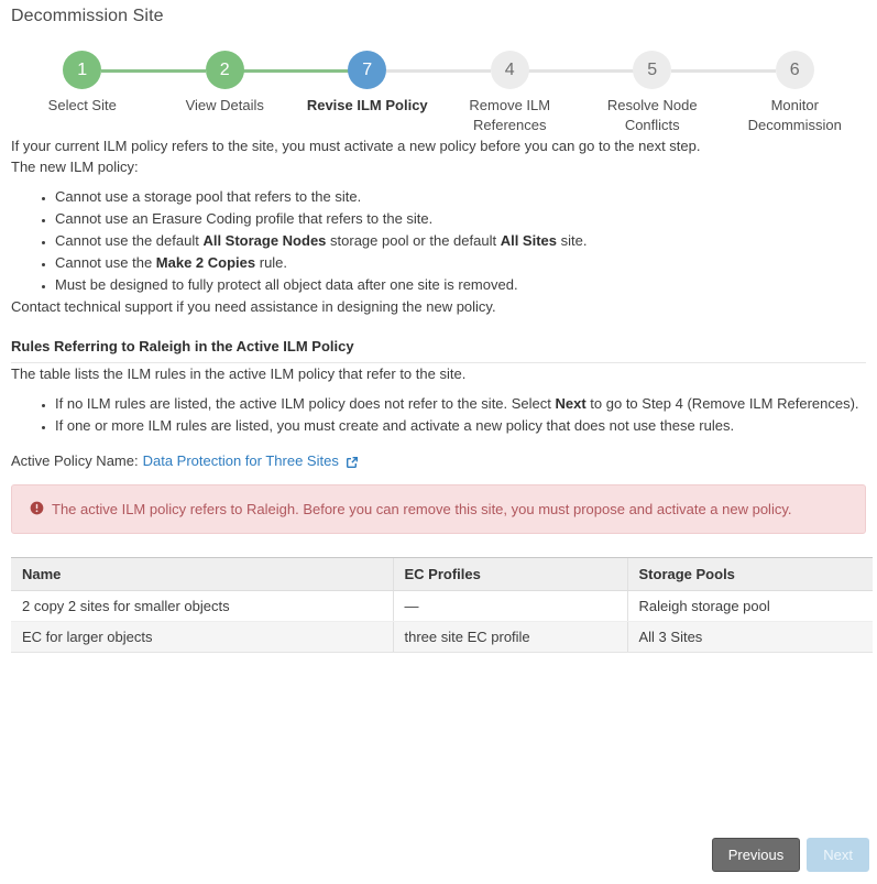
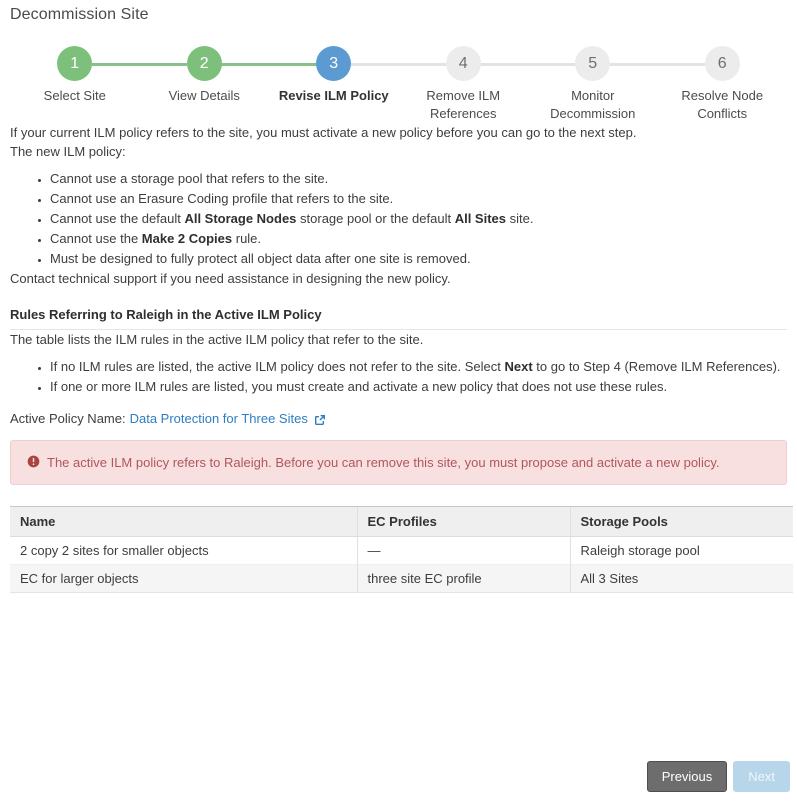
  Decommission Site
  1
  Select Site
  2
  View Details
- 7
+ 3
  Revise ILM Policy
  4
  Remove ILM References
  5
- Resolve Node Conflicts
+ Monitor Decommission
  6
- Monitor Decommission
+ Resolve Node Conflicts
  If your current ILM policy refers to the site, you must activate a new policy before you can go to the next step.
  The new ILM policy:
  Cannot use a storage pool that refers to the site.
  Cannot use an Erasure Coding profile that refers to the site.
  Cannot use the default All Storage Nodes storage pool or the default All Sites site.
  Cannot use the Make 2 Copies rule.
  Must be designed to fully protect all object data after one site is removed.
  Contact technical support if you need assistance in designing the new policy.
  Rules Referring to Raleigh in the Active ILM Policy
  The table lists the ILM rules in the active ILM policy that refer to the site.
  If no ILM rules are listed, the active ILM policy does not refer to the site. Select Next to go to Step 4 (Remove ILM References).
  If one or more ILM rules are listed, you must create and activate a new policy that does not use these rules.
  Active Policy Name:
  Data Protection for Three Sites
  The active ILM policy refers to Raleigh. Before you can remove this site, you must propose and activate a new policy.
  Name	EC Profiles	Storage Pools
  2 copy 2 sites for smaller objects	—	Raleigh storage pool
  EC for larger objects	three site EC profile	All 3 Sites
  Previous
  Next
